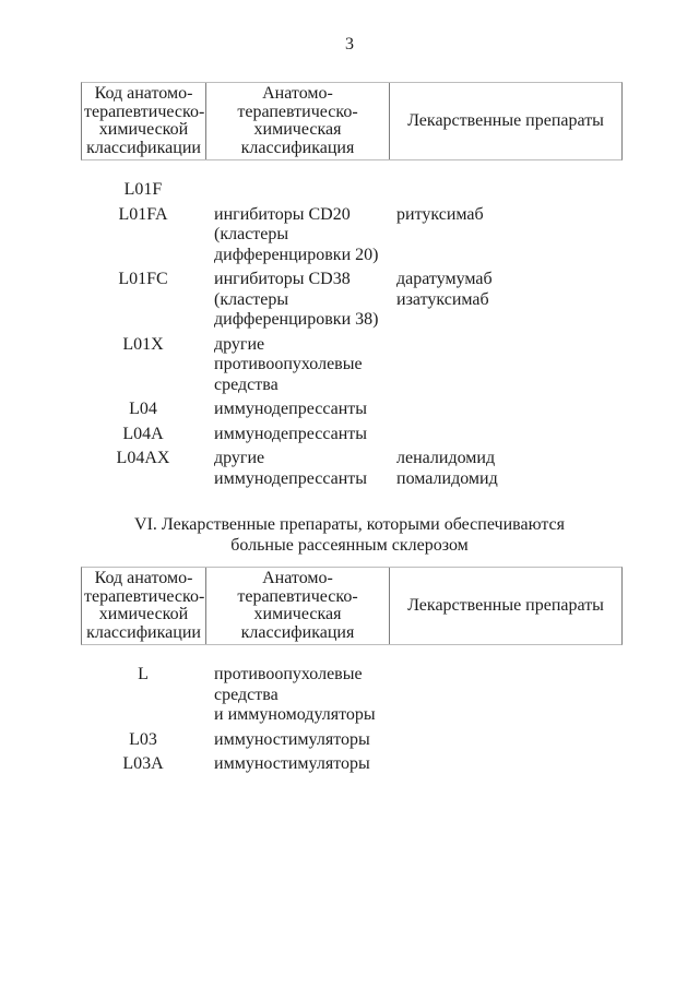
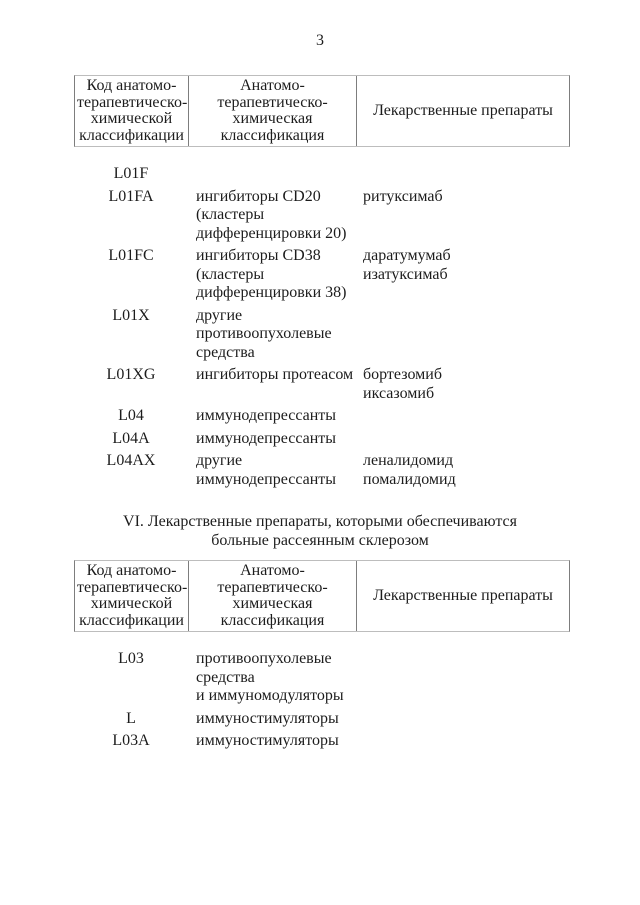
  3
  Код анатомо-
  терапевтическо-
  химической
  классификации
  Анатомо-
  терапевтическо-
  химическая
  классификация
  Лекарственные препараты
  L01F
  L01FA
  ингибиторы CD20
  (кластеры
  дифференцировки 20)
  ритуксимаб
  L01FC
  ингибиторы CD38
  (кластеры
  дифференцировки 38)
  даратумумаб
  изатуксимаб
  L01X
  другие
  противоопухолевые
  средства
+ L01XG
+ ингибиторы протеасом
+ бортезомиб
+ иксазомиб
  L04
  иммунодепрессанты
  L04A
  иммунодепрессанты
  L04AX
  другие
  иммунодепрессанты
  леналидомид
  помалидомид
  VI. Лекарственные препараты, которыми обеспечиваются
  больные рассеянным склерозом
  Код анатомо-
  терапевтическо-
  химической
  классификации
  Анатомо-
  терапевтическо-
  химическая
  классификация
  Лекарственные препараты
- L
+ L03
  противоопухолевые
  средства
  и иммуномодуляторы
- L03
+ L
  иммуностимуляторы
  L03A
  иммуностимуляторы
